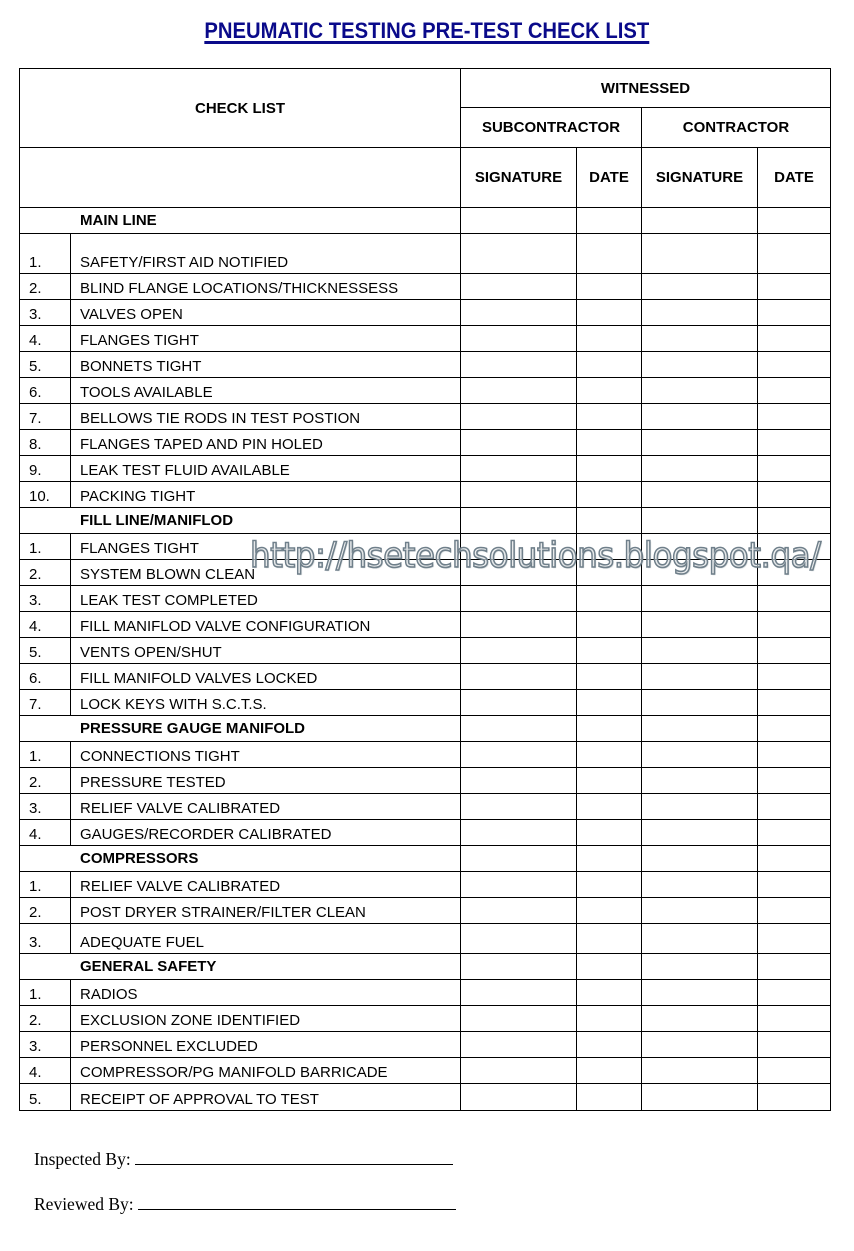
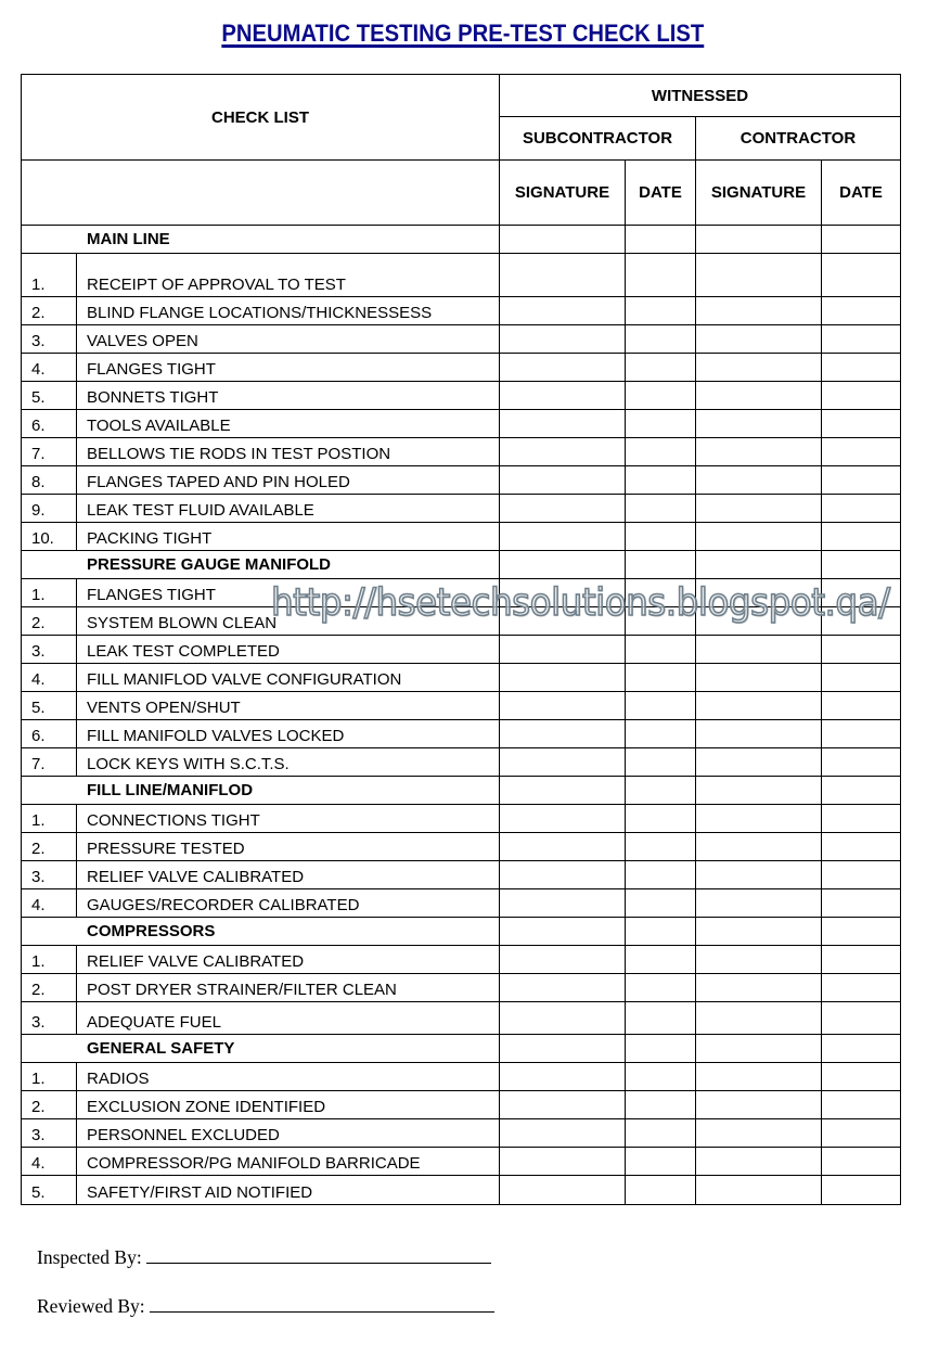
  PNEUMATIC TESTING PRE-TEST CHECK LIST
  CHECK LIST	WITNESSED
  SUBCONTRACTOR	CONTRACTOR
  	SIGNATURE	DATE	SIGNATURE	DATE
  MAIN LINE
- 1.	SAFETY/FIRST AID NOTIFIED
+ 1.	RECEIPT OF APPROVAL TO TEST
  2.	BLIND FLANGE LOCATIONS/THICKNESSESS
  3.	VALVES OPEN
  4.	FLANGES TIGHT
  5.	BONNETS TIGHT
  6.	TOOLS AVAILABLE
  7.	BELLOWS TIE RODS IN TEST POSTION
  8.	FLANGES TAPED AND PIN HOLED
  9.	LEAK TEST FLUID AVAILABLE
  10.	PACKING TIGHT
- FILL LINE/MANIFLOD
+ PRESSURE GAUGE MANIFOLD
  1.	FLANGES TIGHT
  2.	SYSTEM BLOWN CLEAN
  3.	LEAK TEST COMPLETED
  4.	FILL MANIFLOD VALVE CONFIGURATION
  5.	VENTS OPEN/SHUT
  6.	FILL MANIFOLD VALVES LOCKED
  7.	LOCK KEYS WITH S.C.T.S.
- PRESSURE GAUGE MANIFOLD
+ FILL LINE/MANIFLOD
  1.	CONNECTIONS TIGHT
  2.	PRESSURE TESTED
  3.	RELIEF VALVE CALIBRATED
  4.	GAUGES/RECORDER CALIBRATED
  COMPRESSORS
  1.	RELIEF VALVE CALIBRATED
  2.	POST DRYER STRAINER/FILTER CLEAN
  3.	ADEQUATE FUEL
  GENERAL SAFETY
  1.	RADIOS
  2.	EXCLUSION ZONE IDENTIFIED
  3.	PERSONNEL EXCLUDED
  4.	COMPRESSOR/PG MANIFOLD BARRICADE
- 5.	RECEIPT OF APPROVAL TO TEST
+ 5.	SAFETY/FIRST AID NOTIFIED
  http://hsetechsolutions.blogspot.qa/
  Inspected By:
  Reviewed By:
